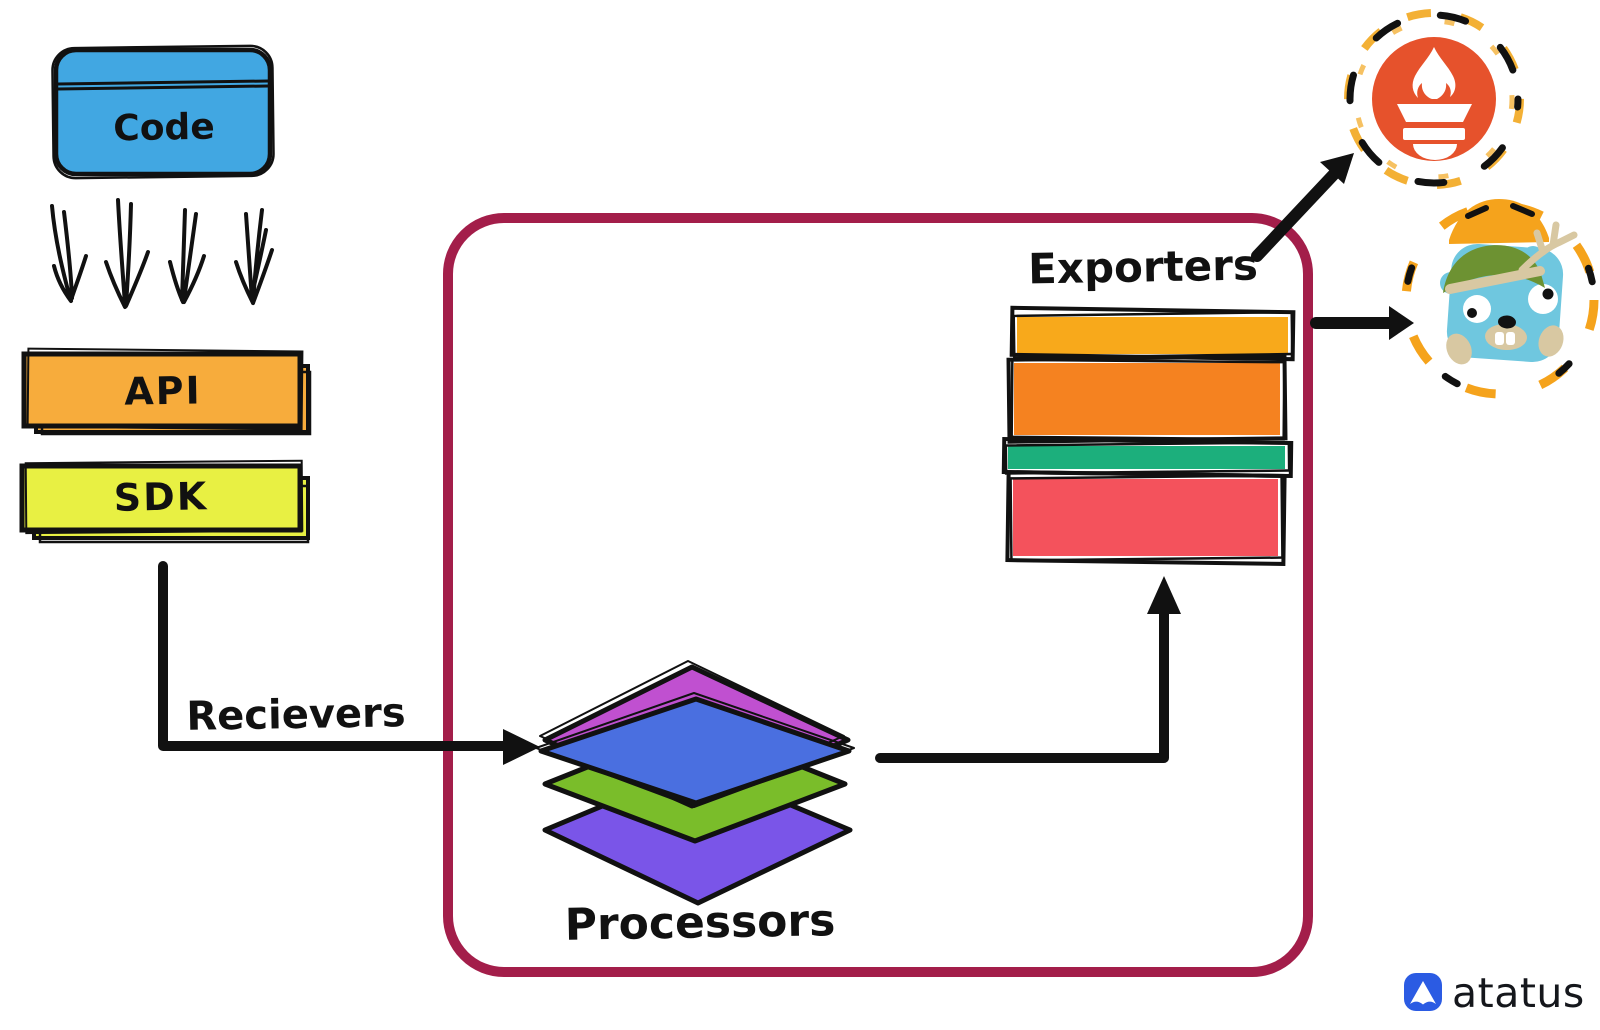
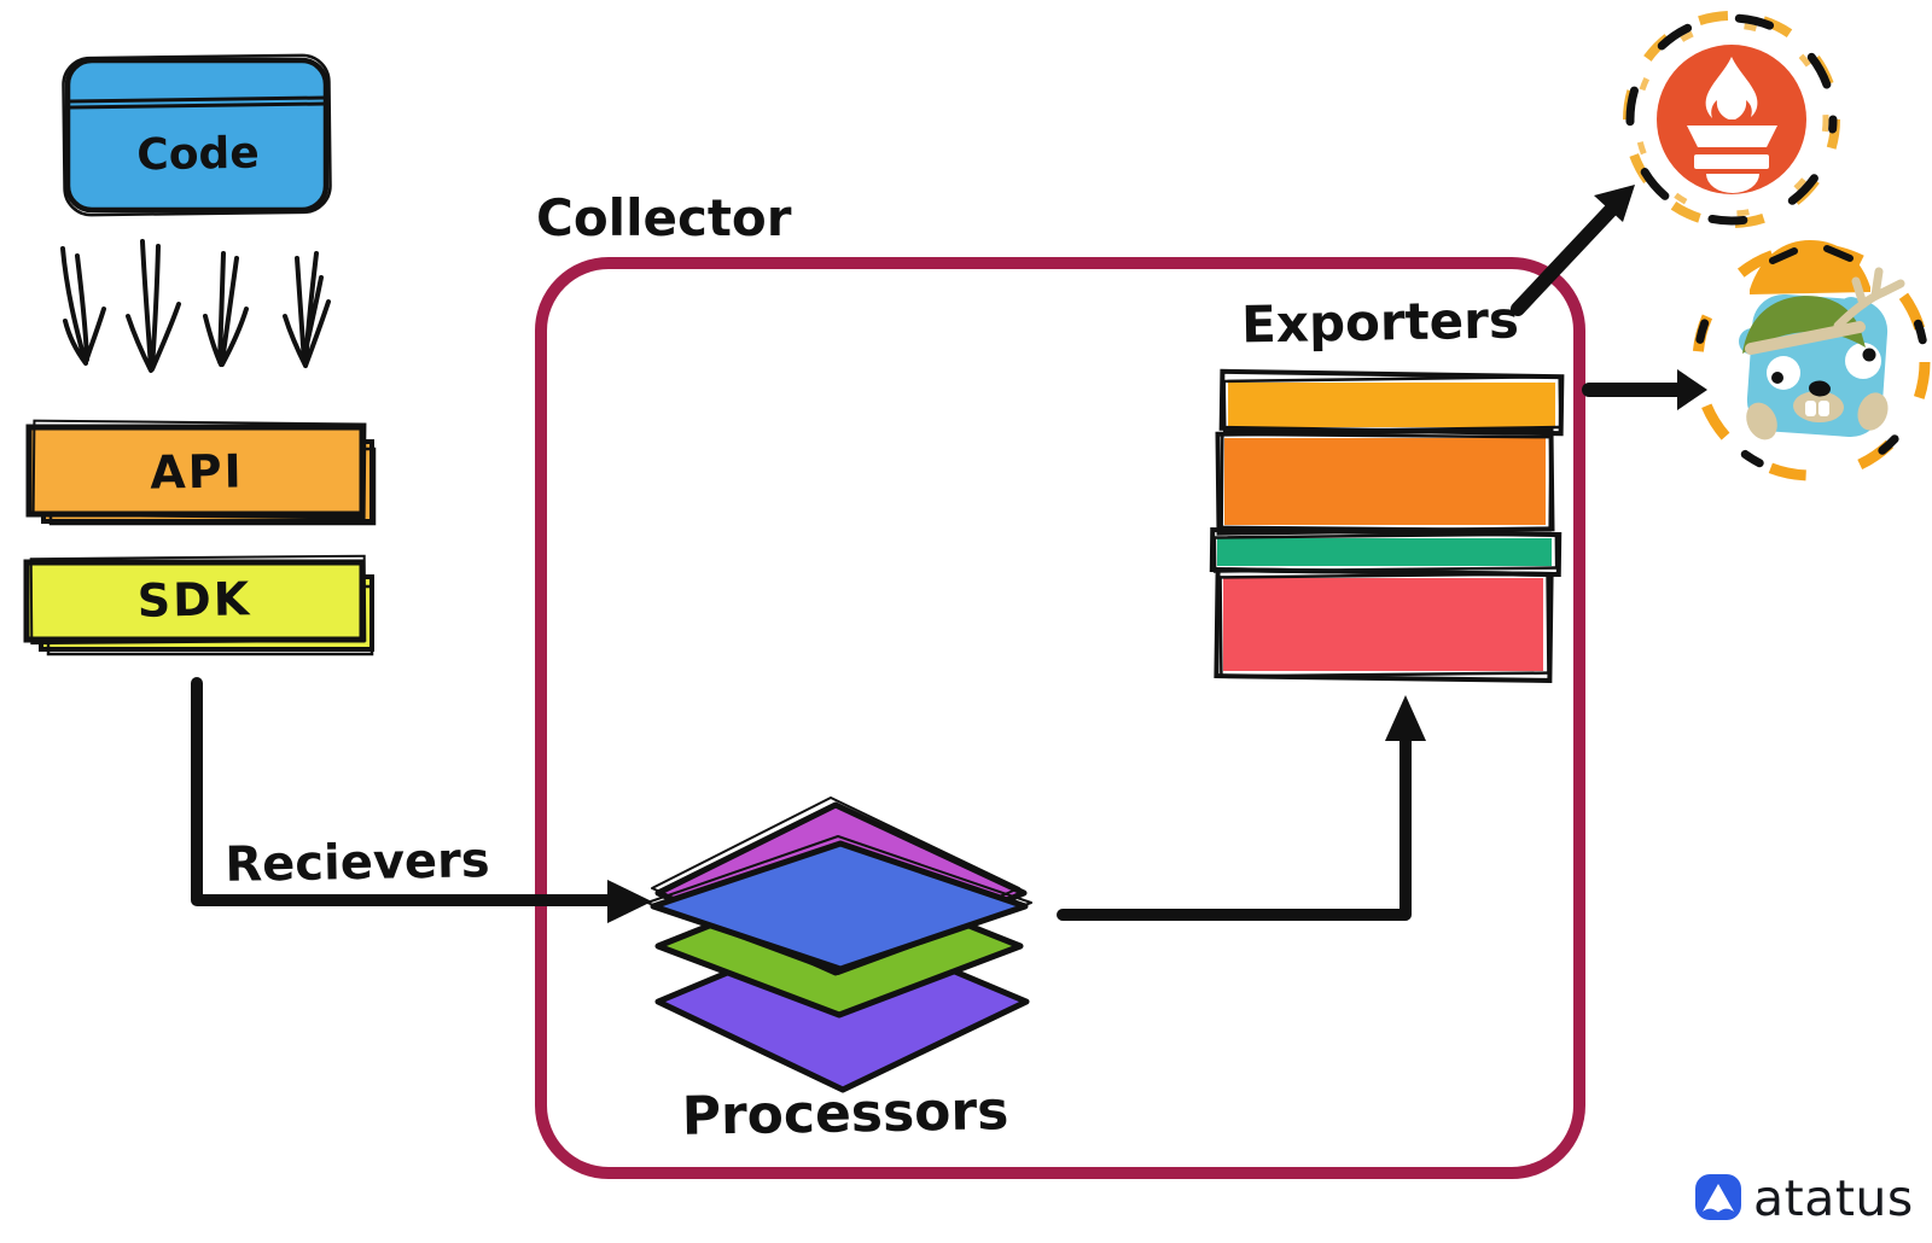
  Code
  API
  SDK
  Recievers
+ Collector
  Processors
  Exporters
  atatus
